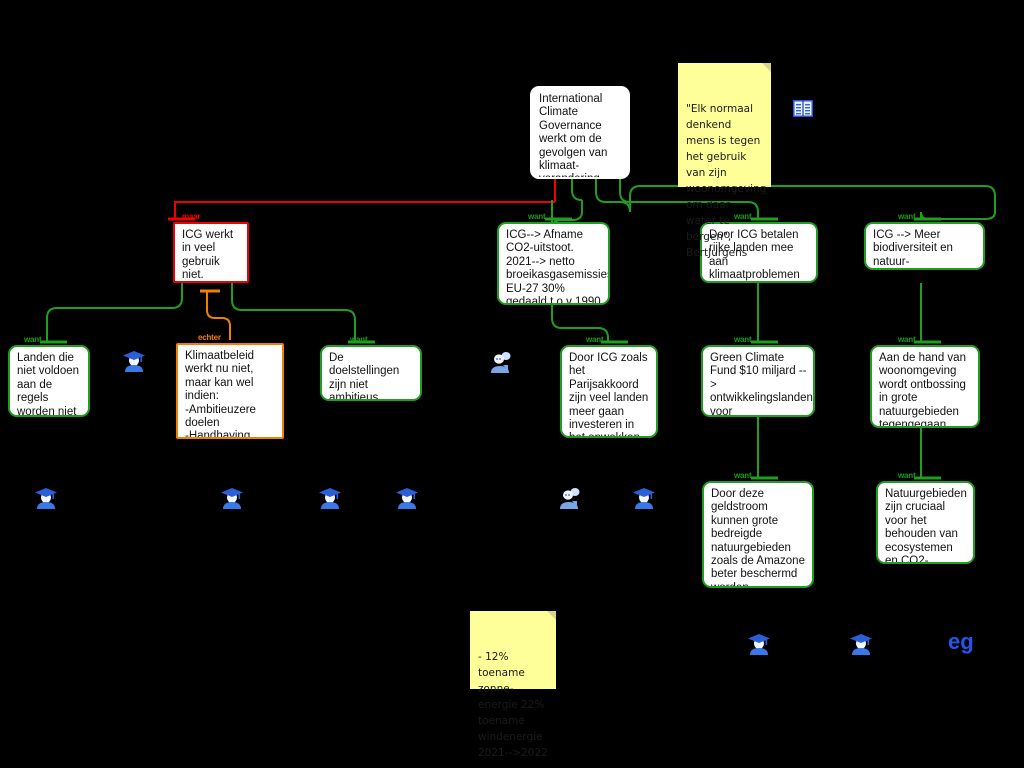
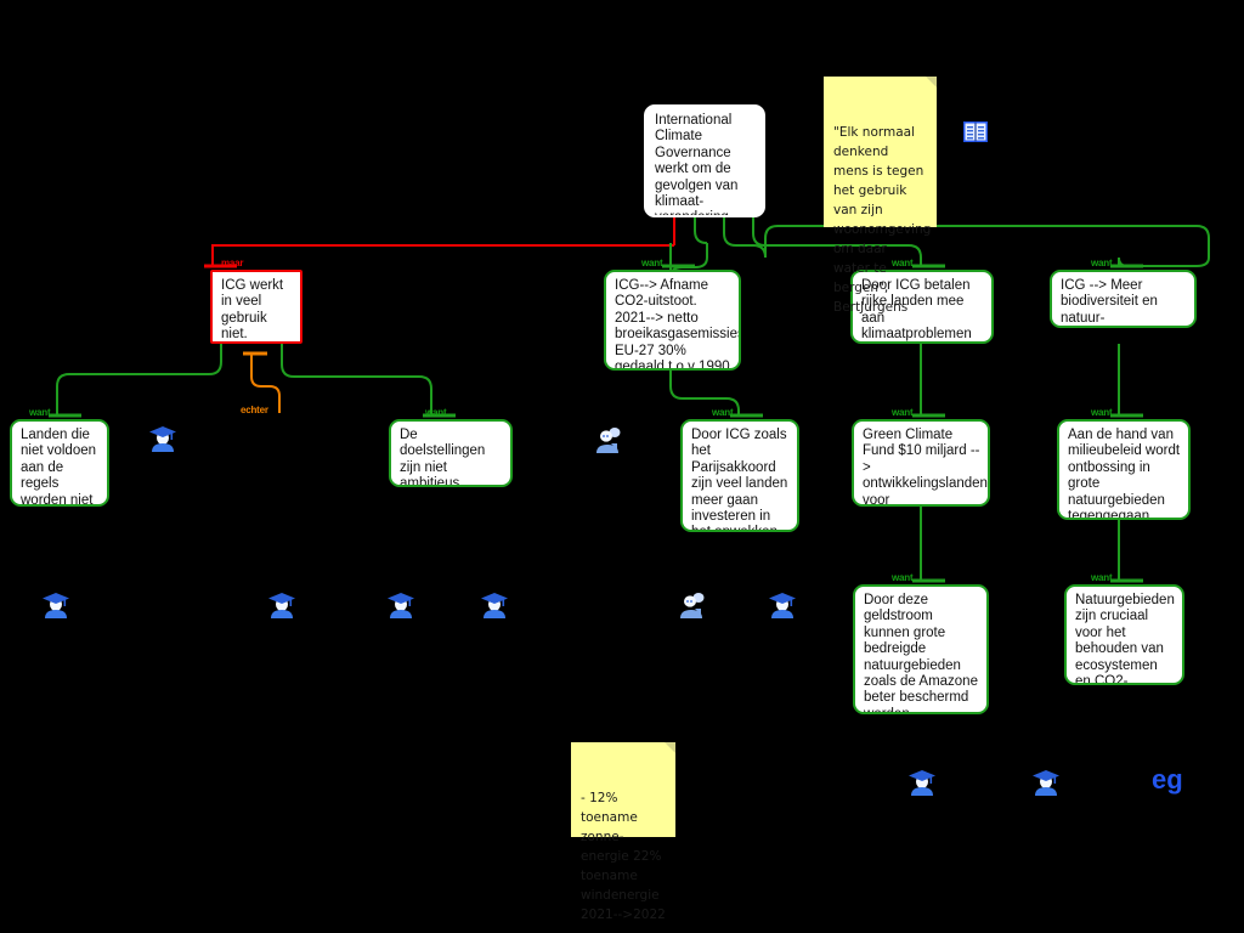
  International Climate Governance werkt om de gevolgen van klimaat-
  ICG werkt in veel gebruik niet.
  maar
  ICG--> Afname CO2-uitstoot. 2021--> netto broeikasgasemissies EU-27 30% gedaald t.o.v 1990
  want
  want
  ICG --> Meer biodiversiteit en natuur-
  want
  Landen die niet voldoen aan de regels worden niet
  want
- Klimaatbeleid werkt nu niet, maar kan wel indien:
- -Ambitieuzere doelen
- -Handhaving
  echter
  De doelstellingen zijn niet ambitieus
  want
  want
  Green Climate Fund $10 miljard --> ontwikkelingslanden voor
  want
- Aan de hand van woonomgeving wordt ontbossing in grote natuurgebieden tegengegaan.
+ Aan de hand van milieubeleid wordt ontbossing in grote natuurgebieden tegengegaan.
  want
  Door deze geldstroom kunnen grote bedreigde natuurgebieden zoals de Amazone beter beschermd worden.
  want
  Natuurgebieden zijn cruciaal voor het behouden van ecosystemen en CO2-
  want
  "Elk normaal denkend mens is tegen het gebruik van zijn woonomgeving om daar water te bergen",
  BertJurgens
  - 12% toename zonne-energie 22% toename windenergie 2021-->2022
  eg
